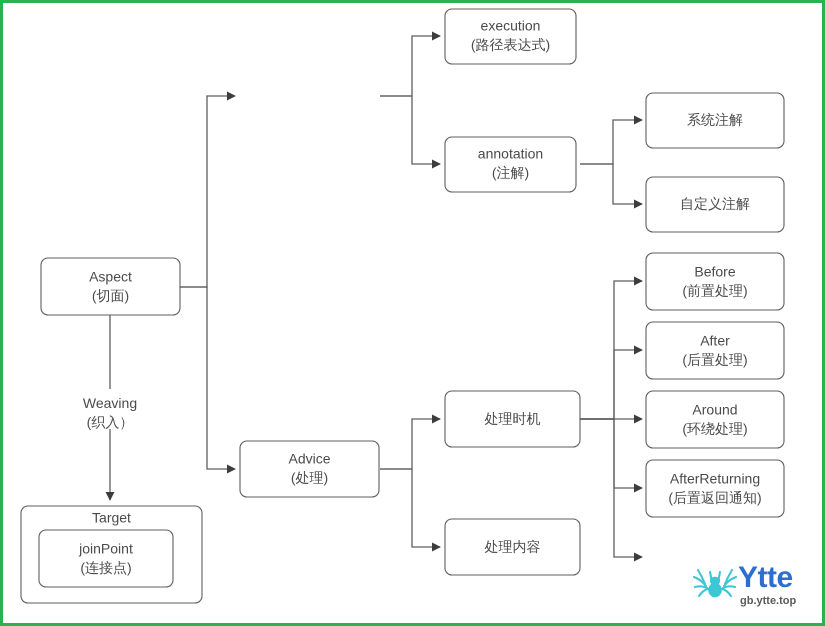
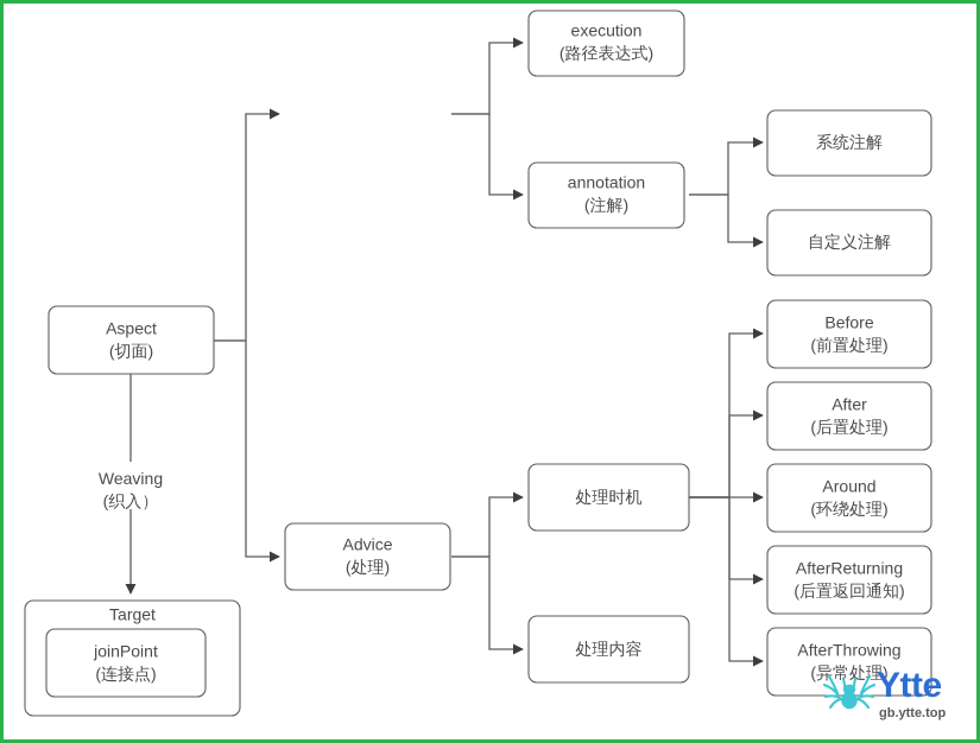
  Weaving
  (织入）
  Aspect
  (切面)
  execution
  (路径表达式)
  annotation
  (注解)
  系统注解
  自定义注解
  Advice
  (处理)
  处理时机
  处理内容
  Before
  (前置处理)
  After
  (后置处理)
  Around
  (环绕处理)
  AfterReturning
  (后置返回通知)
+ AfterThrowing
+ (异常处理)
  Target
  joinPoint
  (连接点)
  Ytte
  gb.ytte.top
